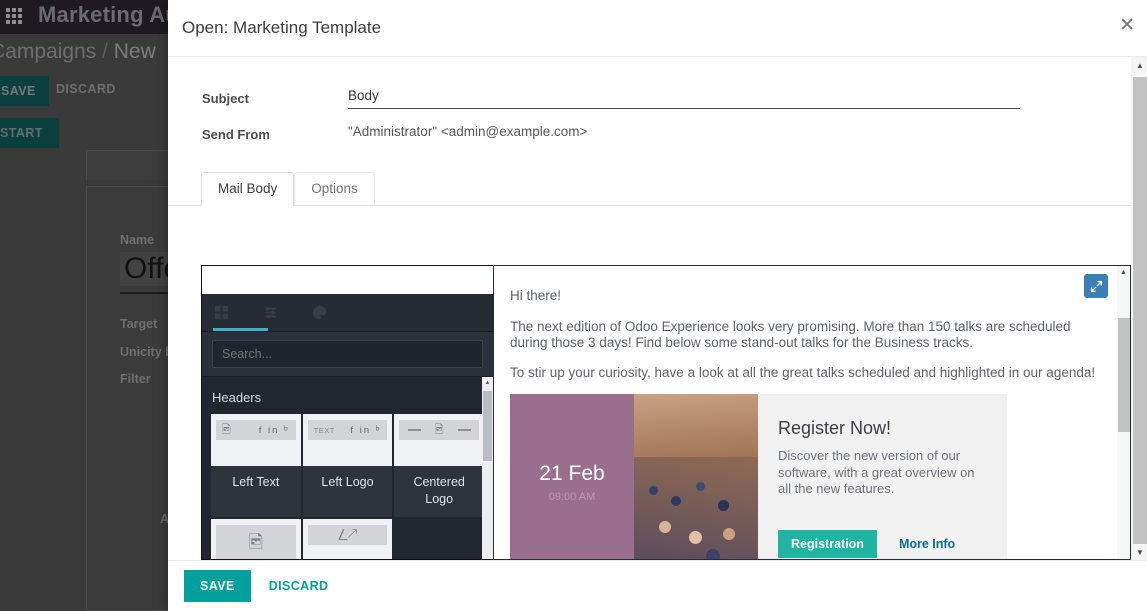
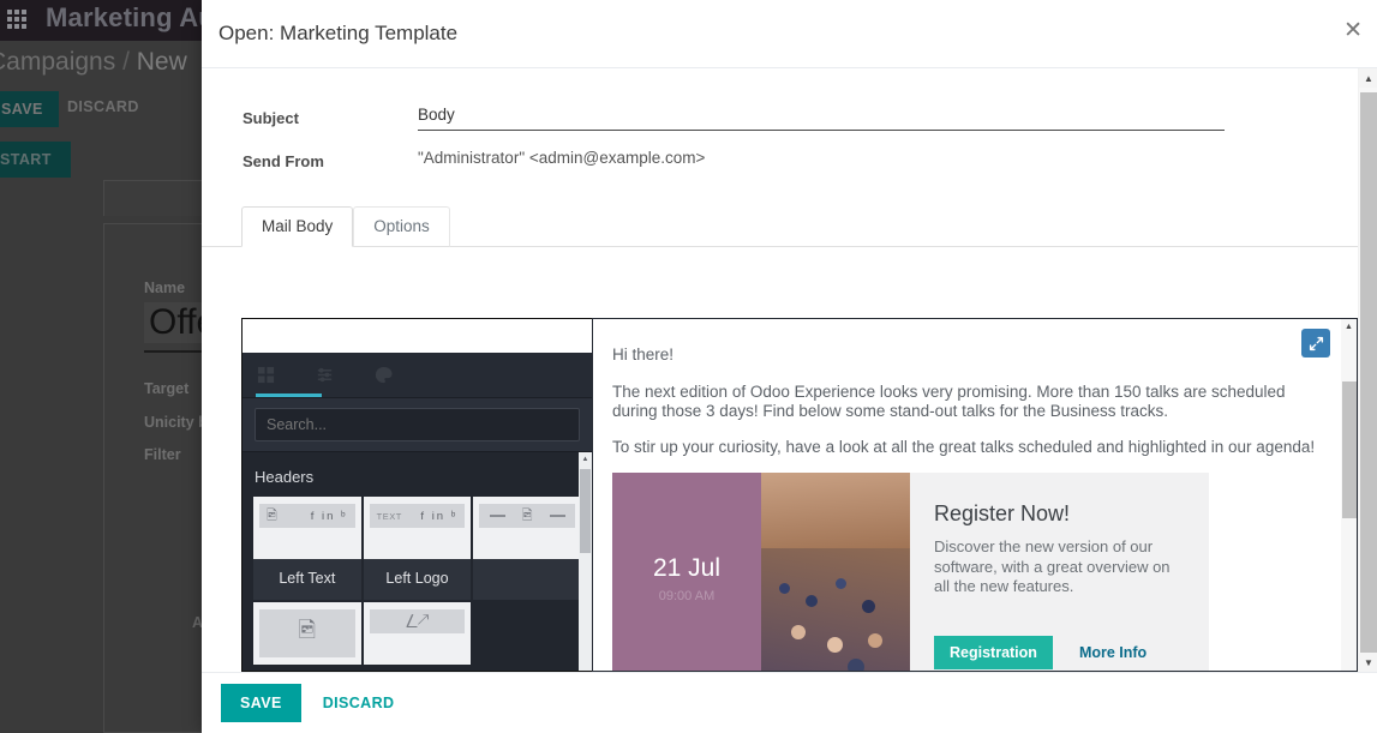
  ampaigns / New
  SAVE
  DISCARD
  START
  Name
  Off
  Target
  Unicity
  Filter
  A
  Open: Marketing Template
  ✕
  Subject
  Body
  Send From
  "Administrator" <admin@example.com>
  Mail Body
  Options
  Search...
  Headers
  🖻
  f in ᵇ
  Left Text
  TEXT
  f in ᵇ
  Left Logo
  🖻
- Centered Logo
  🖻
  ⎳↗
  Hi there!
  The next edition of Odoo Experience looks very promising. More than 150 talks are scheduled during those 3 days! Find below some stand-out talks for the Business tracks.
  To stir up your curiosity, have a look at all the great talks scheduled and highlighted in our agenda!
- 21 Feb
+ 21 Jul
  09:00 AM
  Register Now!
  Discover the new version of our software, with a great overview on all the new features.
  Registration
  More Info
  ▲
  ▼
  SAVE
  DISCARD
